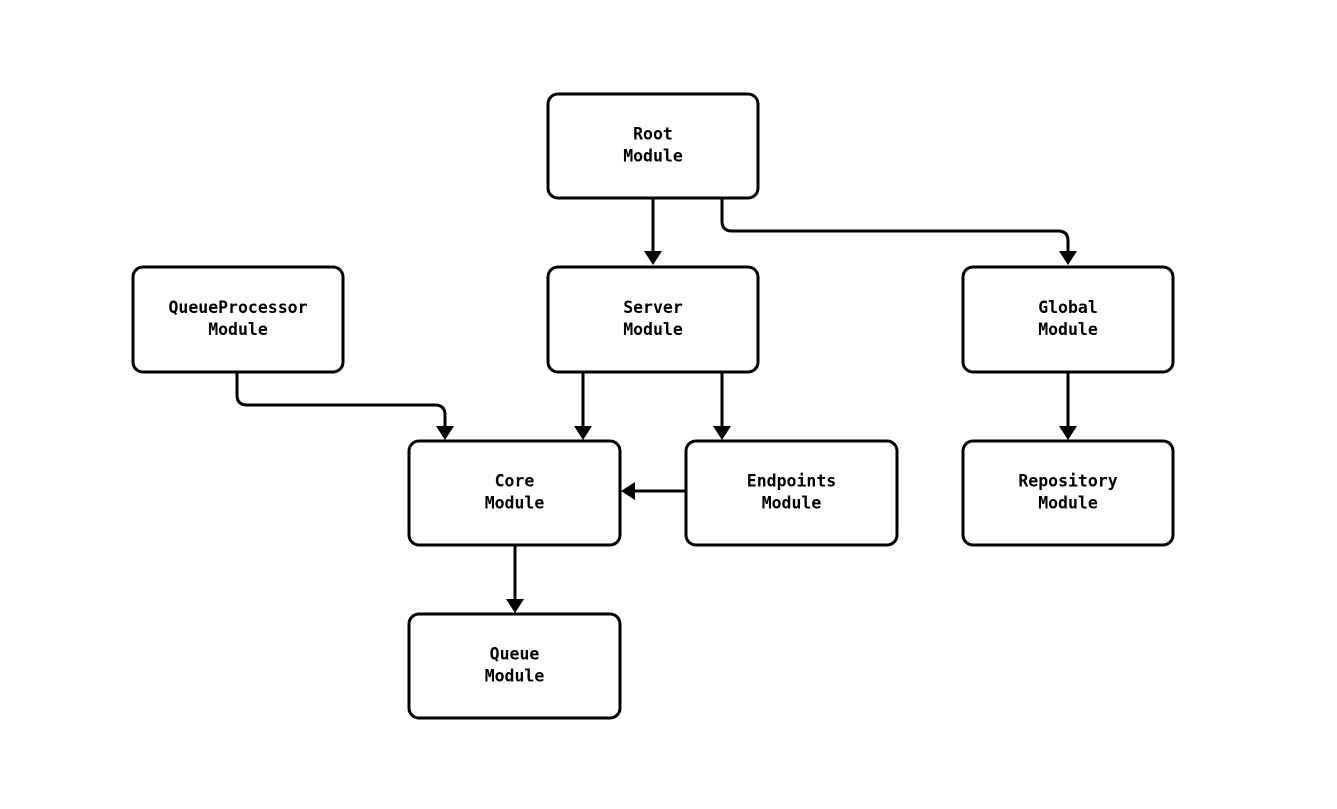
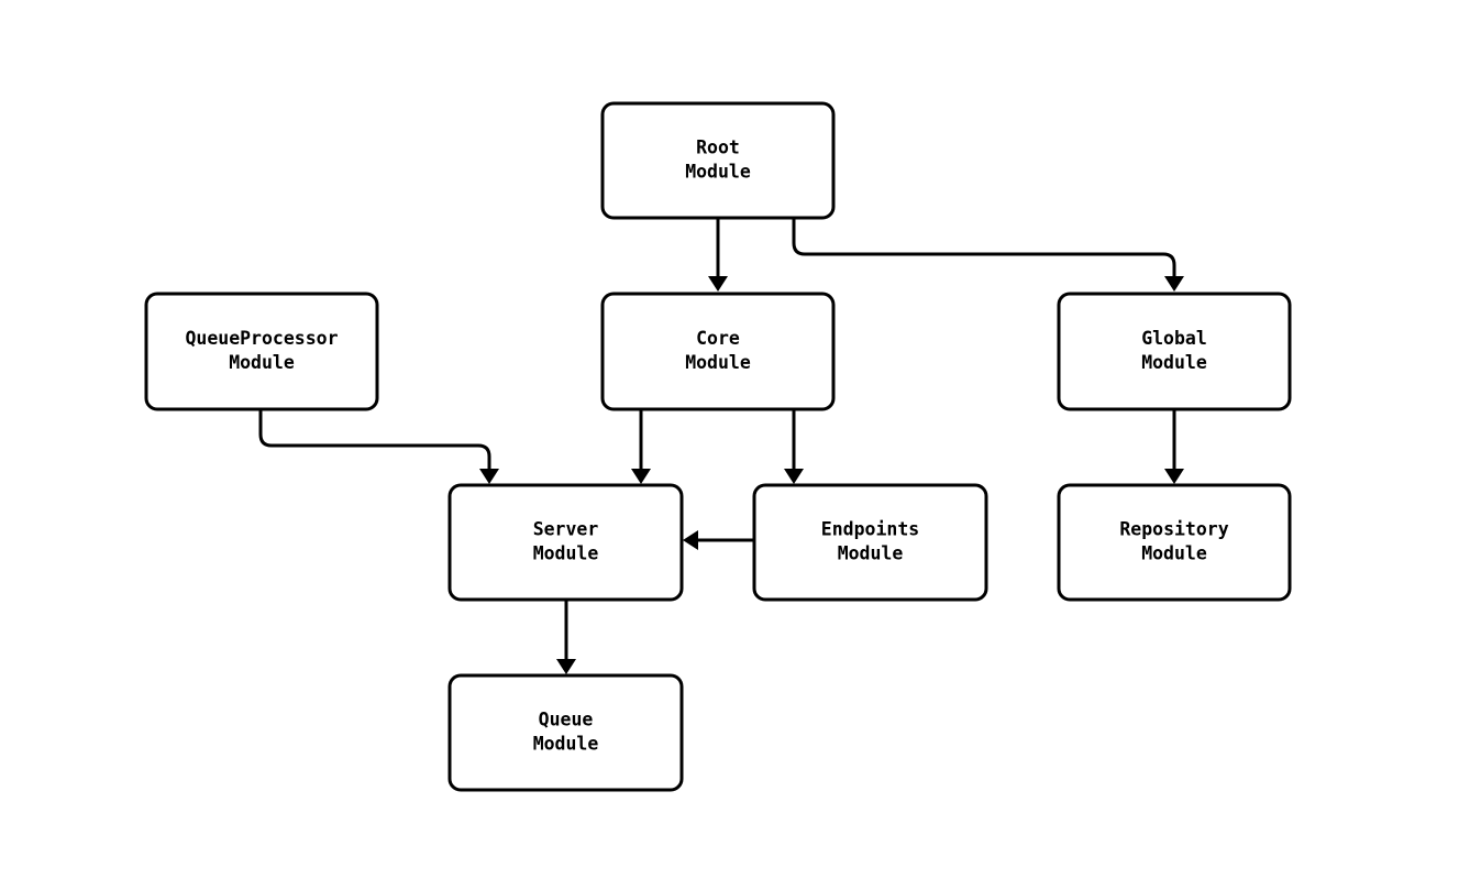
  Root
  Module
  QueueProcessor
  Module
- Server
+ Core
  Module
  Global
  Module
- Core
+ Server
  Module
  Endpoints
  Module
  Repository
  Module
  Queue
  Module
